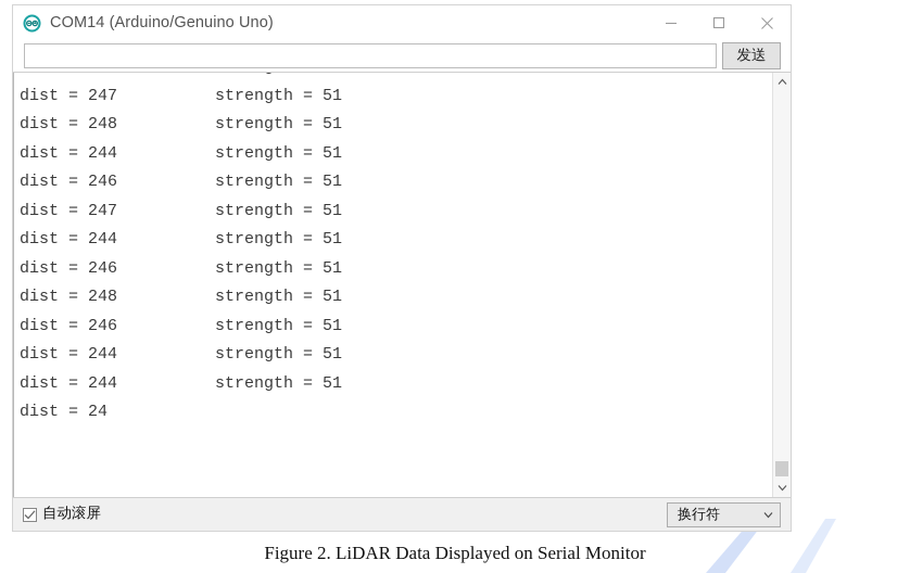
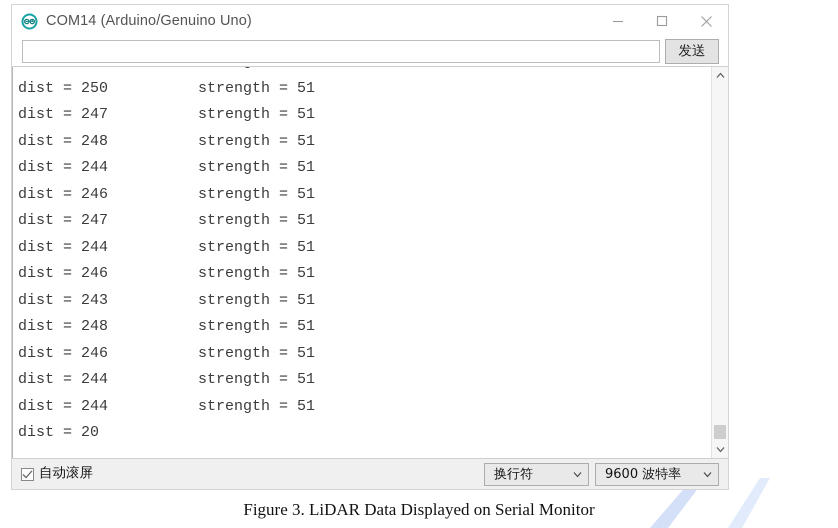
  COM14 (Arduino/Genuino Uno)
  发送
+ dist = 250 strength = 51
  dist = 247 strength = 51
  dist = 248 strength = 51
  dist = 244 strength = 51
  dist = 246 strength = 51
  dist = 247 strength = 51
  dist = 244 strength = 51
  dist = 246 strength = 51
+ dist = 243 strength = 51
  dist = 248 strength = 51
  dist = 246 strength = 51
  dist = 244 strength = 51
  dist = 244 strength = 51
- dist = 24
+ dist = 20
  自动滚屏
  换行符
+ 9600 波特率
- Figure 2. LiDAR Data Displayed on Serial Monitor
+ Figure 3. LiDAR Data Displayed on Serial Monitor
